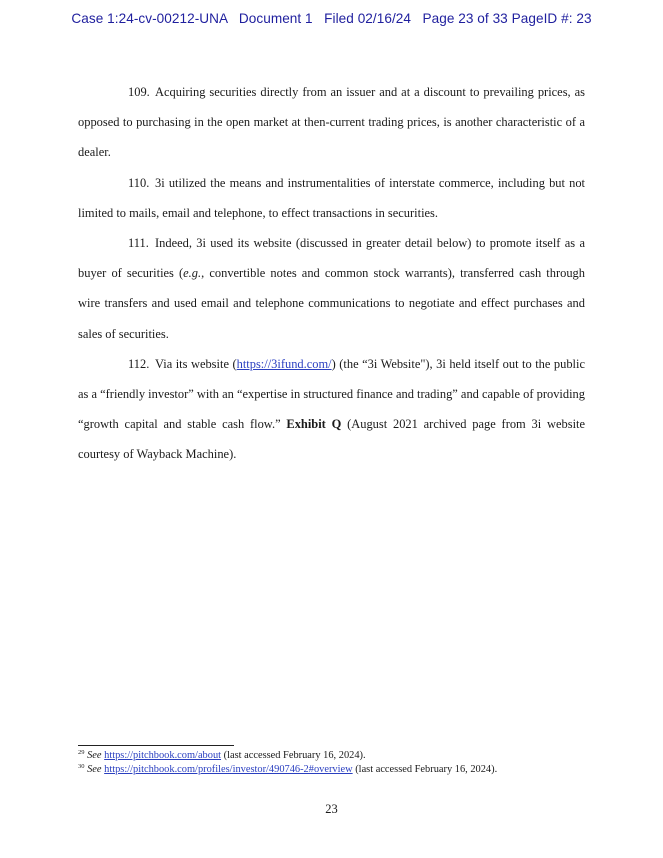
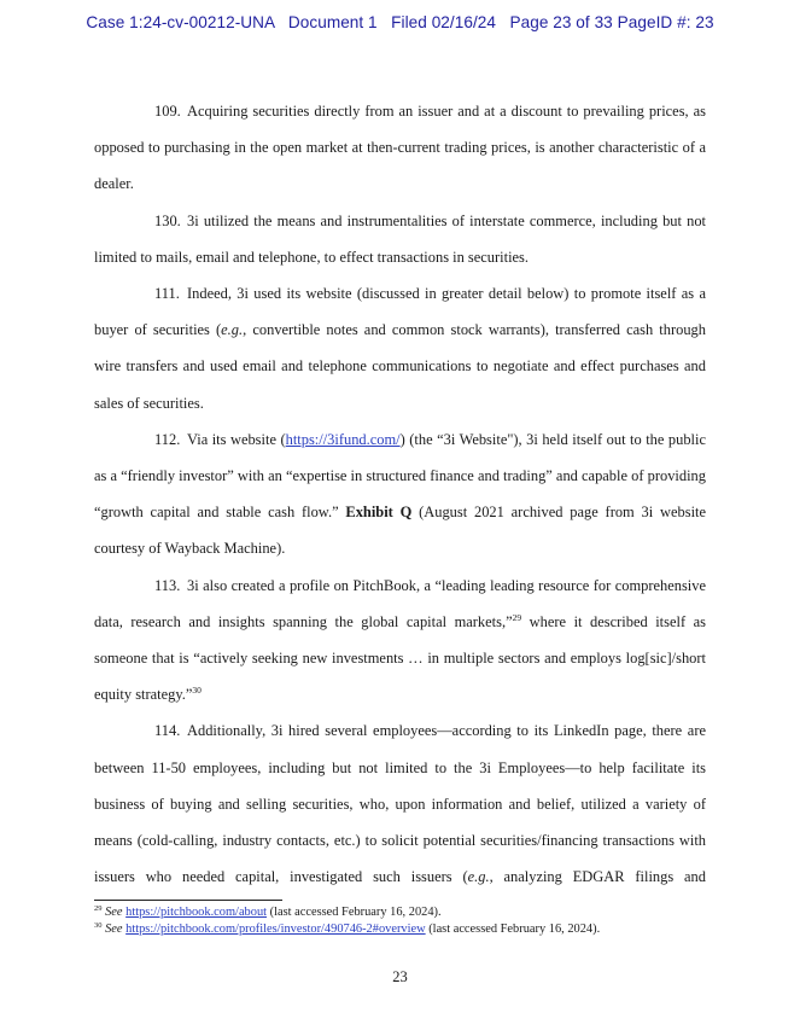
  Case 1:24-cv-00212-UNA Document 1 Filed 02/16/24 Page 23 of 33 PageID #: 23
  109. Acquiring securities directly from an issuer and at a discount to prevailing prices, as opposed to purchasing in the open market at then-current trading prices, is another characteristic of a dealer.
- 110. 3i utilized the means and instrumentalities of interstate commerce, including but not limited to mails, email and telephone, to effect transactions in securities.
+ 130. 3i utilized the means and instrumentalities of interstate commerce, including but not limited to mails, email and telephone, to effect transactions in securities.
  111. Indeed, 3i used its website (discussed in greater detail below) to promote itself as a buyer of securities (e.g., convertible notes and common stock warrants), transferred cash through wire transfers and used email and telephone communications to negotiate and effect purchases and sales of securities.
  112. Via its website (https://3ifund.com/) (the “3i Website"), 3i held itself out to the public as a “friendly investor” with an “expertise in structured finance and trading” and capable of providing “growth capital and stable cash flow.” Exhibit Q (August 2021 archived page from 3i website courtesy of Wayback Machine).
+ 113. 3i also created a profile on PitchBook, a “leading leading resource for comprehensive data, research and insights spanning the global capital markets,”29 where it described itself as someone that is “actively seeking new investments … in multiple sectors and employs log[sic]/short equity strategy.”30
+ 114. Additionally, 3i hired several employees—according to its LinkedIn page, there are between 11-50 employees, including but not limited to the 3i Employees—to help facilitate its business of buying and selling securities, who, upon information and belief, utilized a variety of means (cold-calling, industry contacts, etc.) to solicit potential securities/financing transactions with issuers who needed capital, investigated such issuers (e.g., analyzing EDGAR filings and
  See https://pitchbook.com/about (last accessed February 16, 2024).
  See https://pitchbook.com/profiles/investor/490746-2#overview (last accessed February 16, 2024).
  23
